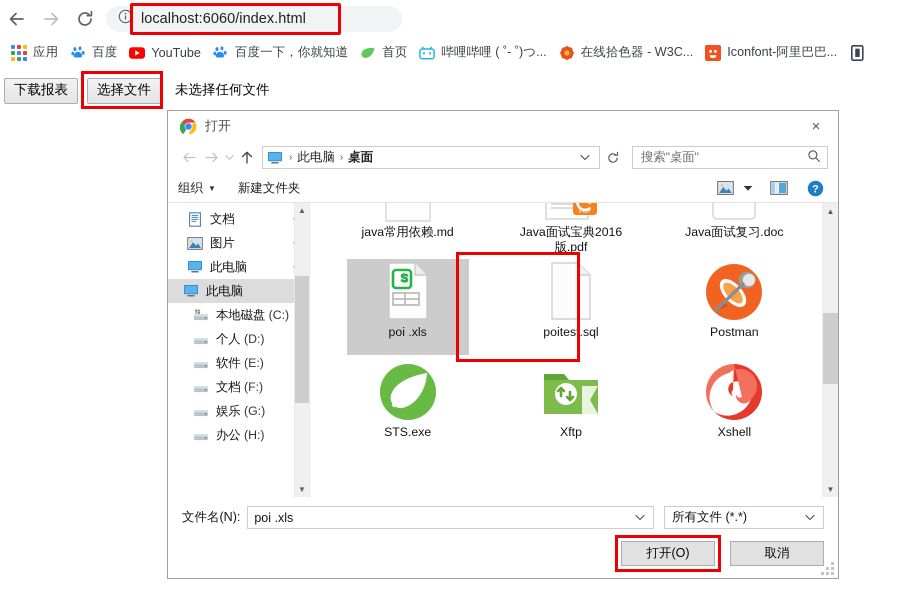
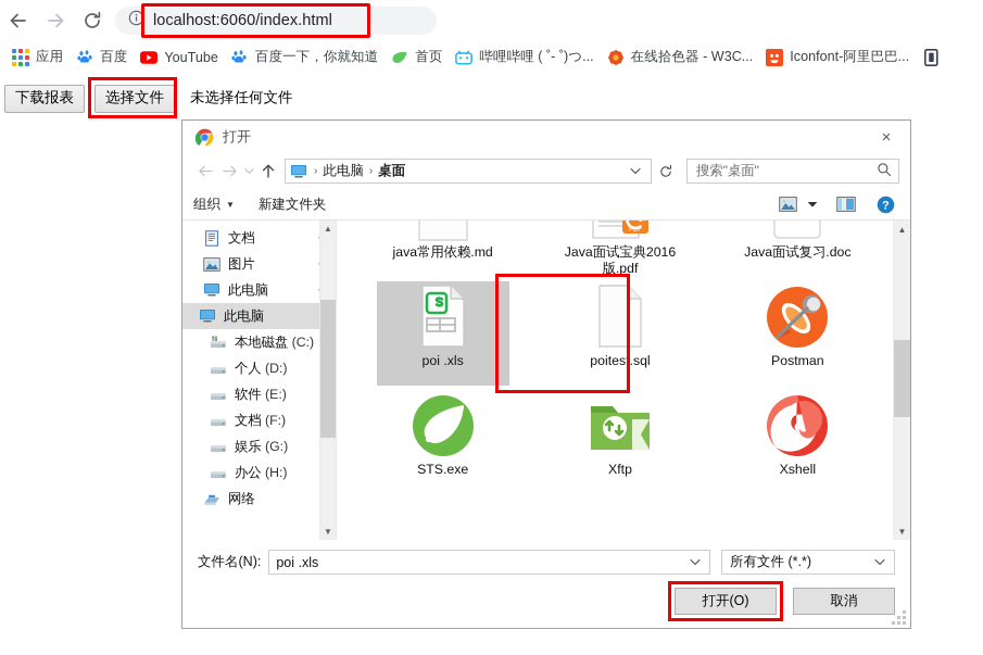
  localhost:6060/index.html
  应用
  百度
  YouTube
  百度一下，你就知道
  首页
  哔哩哔哩 ( ˚- ˚)つ...
  在线拾色器 - W3C...
  Iconfont-阿里巴巴...
  下载报表
  选择文件
  未选择任何文件
  打开
  ×
  ›
  此电脑
  ›
  桌面
  搜索"桌面"
  组织
  ▼
  新建文件夹
  ?
  文档
  图片
  此电脑
  此电脑
  本地磁盘 (C:)
  个人 (D:)
  软件 (E:)
  文档 (F:)
  娱乐 (G:)
  办公 (H:)
+ 网络
  ▲
  ▼
  java常用依赖.md
  Java面试宝典2016版.pdf
  Java面试复习.doc
  poi .xls
  poitest.sql
  Postman
  STS.exe
  Xftp
  Xshell
  ▲
  ▼
  文件名(N):
  poi .xls
  所有文件 (*.*)
  打开(O)
  取消
